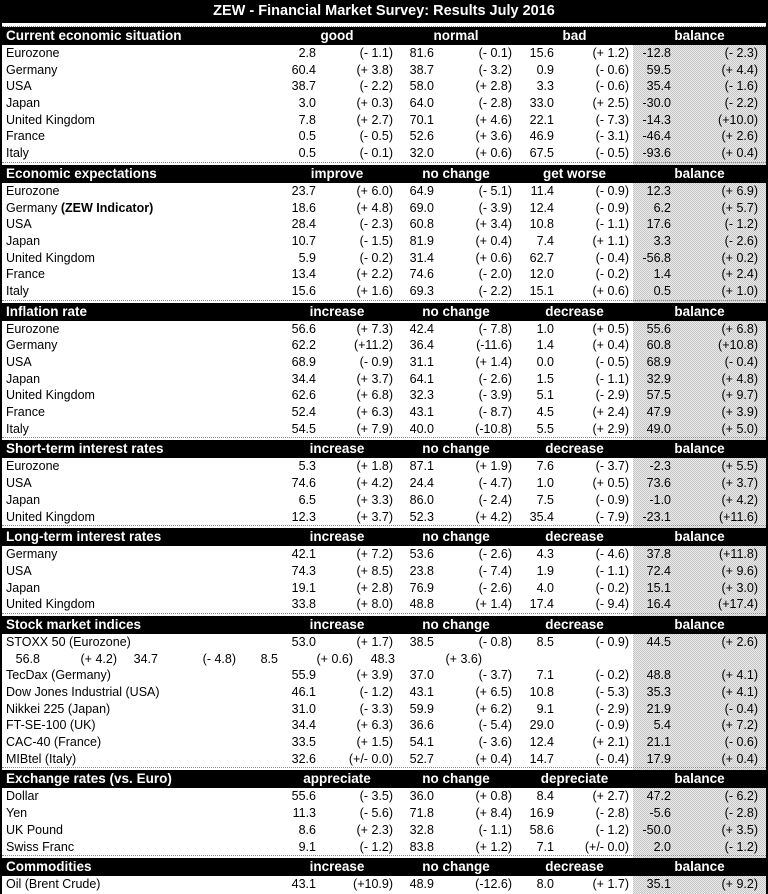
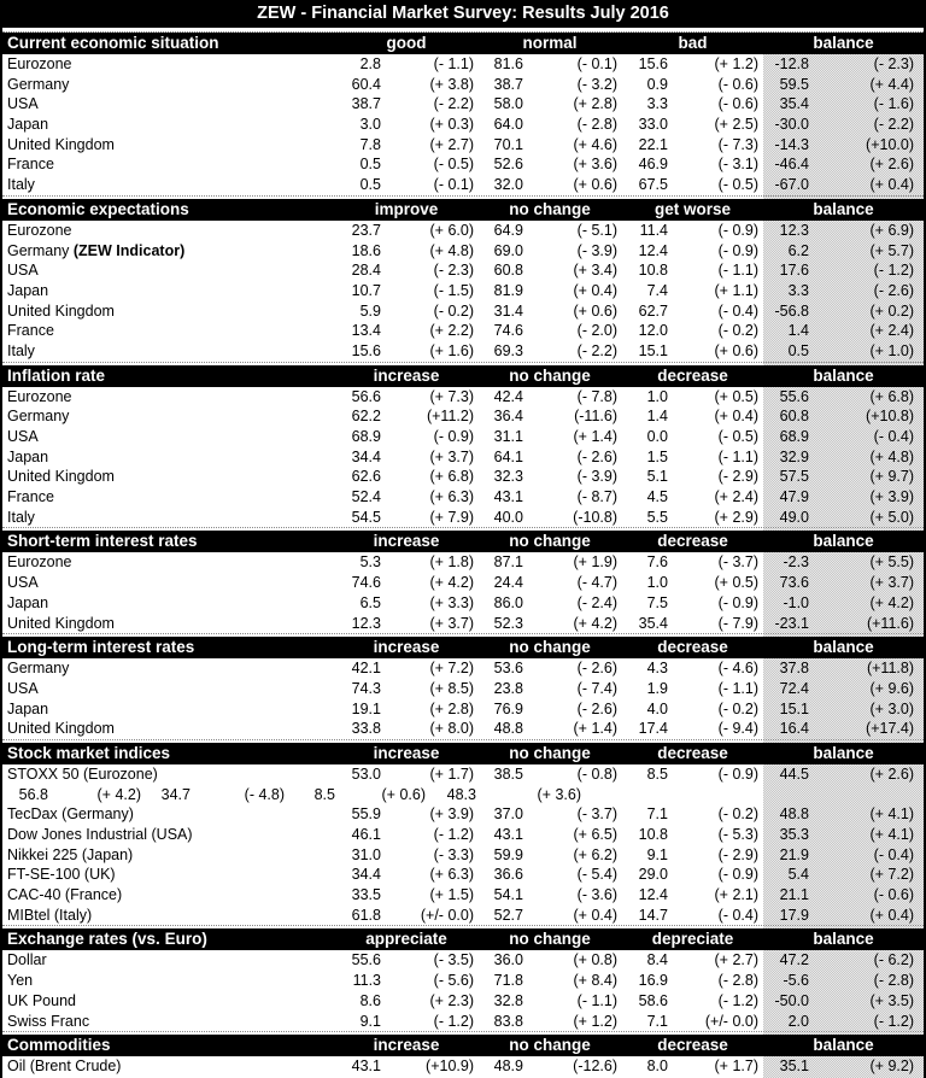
  ZEW - Financial Market Survey: Results July 2016
  Current economic situation
  good
  normal
  bad
  balance
  Eurozone
  2.8
  (- 1.1)
  81.6
  (- 0.1)
  15.6
  (+ 1.2)
  -12.8
  (- 2.3)
  Germany
  60.4
  (+ 3.8)
  38.7
  (- 3.2)
  0.9
  (- 0.6)
  59.5
  (+ 4.4)
  USA
  38.7
  (- 2.2)
  58.0
  (+ 2.8)
  3.3
  (- 0.6)
  35.4
  (- 1.6)
  Japan
  3.0
  (+ 0.3)
  64.0
  (- 2.8)
  33.0
  (+ 2.5)
  -30.0
  (- 2.2)
  United Kingdom
  7.8
  (+ 2.7)
  70.1
  (+ 4.6)
  22.1
  (- 7.3)
  -14.3
  (+10.0)
  France
  0.5
  (- 0.5)
  52.6
  (+ 3.6)
  46.9
  (- 3.1)
  -46.4
  (+ 2.6)
  Italy
  0.5
  (- 0.1)
  32.0
  (+ 0.6)
  67.5
  (- 0.5)
- -93.6
+ -67.0
  (+ 0.4)
  Economic expectations
  improve
  no change
  get worse
  balance
  Eurozone
  23.7
  (+ 6.0)
  64.9
  (- 5.1)
  11.4
  (- 0.9)
  12.3
  (+ 6.9)
  Germany (ZEW Indicator)
  18.6
  (+ 4.8)
  69.0
  (- 3.9)
  12.4
  (- 0.9)
  6.2
  (+ 5.7)
  USA
  28.4
  (- 2.3)
  60.8
  (+ 3.4)
  10.8
  (- 1.1)
  17.6
  (- 1.2)
  Japan
  10.7
  (- 1.5)
  81.9
  (+ 0.4)
  7.4
  (+ 1.1)
  3.3
  (- 2.6)
  United Kingdom
  5.9
  (- 0.2)
  31.4
  (+ 0.6)
  62.7
  (- 0.4)
  -56.8
  (+ 0.2)
  France
  13.4
  (+ 2.2)
  74.6
  (- 2.0)
  12.0
  (- 0.2)
  1.4
  (+ 2.4)
  Italy
  15.6
  (+ 1.6)
  69.3
  (- 2.2)
  15.1
  (+ 0.6)
  0.5
  (+ 1.0)
  Inflation rate
  increase
  no change
  decrease
  balance
  Eurozone
  56.6
  (+ 7.3)
  42.4
  (- 7.8)
  1.0
  (+ 0.5)
  55.6
  (+ 6.8)
  Germany
  62.2
  (+11.2)
  36.4
  (-11.6)
  1.4
  (+ 0.4)
  60.8
  (+10.8)
  USA
  68.9
  (- 0.9)
  31.1
  (+ 1.4)
  0.0
  (- 0.5)
  68.9
  (- 0.4)
  Japan
  34.4
  (+ 3.7)
  64.1
  (- 2.6)
  1.5
  (- 1.1)
  32.9
  (+ 4.8)
  United Kingdom
  62.6
  (+ 6.8)
  32.3
  (- 3.9)
  5.1
  (- 2.9)
  57.5
  (+ 9.7)
  France
  52.4
  (+ 6.3)
  43.1
  (- 8.7)
  4.5
  (+ 2.4)
  47.9
  (+ 3.9)
  Italy
  54.5
  (+ 7.9)
  40.0
  (-10.8)
  5.5
  (+ 2.9)
  49.0
  (+ 5.0)
  Short-term interest rates
  increase
  no change
  decrease
  balance
  Eurozone
  5.3
  (+ 1.8)
  87.1
  (+ 1.9)
  7.6
  (- 3.7)
  -2.3
  (+ 5.5)
  USA
  74.6
  (+ 4.2)
  24.4
  (- 4.7)
  1.0
  (+ 0.5)
  73.6
  (+ 3.7)
  Japan
  6.5
  (+ 3.3)
  86.0
  (- 2.4)
  7.5
  (- 0.9)
  -1.0
  (+ 4.2)
  United Kingdom
  12.3
  (+ 3.7)
  52.3
  (+ 4.2)
  35.4
  (- 7.9)
  -23.1
  (+11.6)
  Long-term interest rates
  increase
  no change
  decrease
  balance
  Germany
  42.1
  (+ 7.2)
  53.6
  (- 2.6)
  4.3
  (- 4.6)
  37.8
  (+11.8)
  USA
  74.3
  (+ 8.5)
  23.8
  (- 7.4)
  1.9
  (- 1.1)
  72.4
  (+ 9.6)
  Japan
  19.1
  (+ 2.8)
  76.9
  (- 2.6)
  4.0
  (- 0.2)
  15.1
  (+ 3.0)
  United Kingdom
  33.8
  (+ 8.0)
  48.8
  (+ 1.4)
  17.4
  (- 9.4)
  16.4
  (+17.4)
  Stock market indices
  increase
  no change
  decrease
  balance
  STOXX 50 (Eurozone)
  53.0
  (+ 1.7)
  38.5
  (- 0.8)
  8.5
  (- 0.9)
  44.5
  (+ 2.6)
  56.8
  (+ 4.2)
  34.7
  (- 4.8)
  8.5
  (+ 0.6)
  48.3
  (+ 3.6)
  TecDax (Germany)
  55.9
  (+ 3.9)
  37.0
  (- 3.7)
  7.1
  (- 0.2)
  48.8
  (+ 4.1)
  Dow Jones Industrial (USA)
  46.1
  (- 1.2)
  43.1
  (+ 6.5)
  10.8
  (- 5.3)
  35.3
  (+ 4.1)
  Nikkei 225 (Japan)
  31.0
  (- 3.3)
  59.9
  (+ 6.2)
  9.1
  (- 2.9)
  21.9
  (- 0.4)
  FT-SE-100 (UK)
  34.4
  (+ 6.3)
  36.6
  (- 5.4)
  29.0
  (- 0.9)
  5.4
  (+ 7.2)
  CAC-40 (France)
  33.5
  (+ 1.5)
  54.1
  (- 3.6)
  12.4
  (+ 2.1)
  21.1
  (- 0.6)
  MIBtel (Italy)
- 32.6
+ 61.8
  (+/- 0.0)
  52.7
  (+ 0.4)
  14.7
  (- 0.4)
  17.9
  (+ 0.4)
  Exchange rates (vs. Euro)
  appreciate
  no change
  depreciate
  balance
  Dollar
  55.6
  (- 3.5)
  36.0
  (+ 0.8)
  8.4
  (+ 2.7)
  47.2
  (- 6.2)
  Yen
  11.3
  (- 5.6)
  71.8
  (+ 8.4)
  16.9
  (- 2.8)
  -5.6
  (- 2.8)
  UK Pound
  8.6
  (+ 2.3)
  32.8
  (- 1.1)
  58.6
  (- 1.2)
  -50.0
  (+ 3.5)
  Swiss Franc
  9.1
  (- 1.2)
  83.8
  (+ 1.2)
  7.1
  (+/- 0.0)
  2.0
  (- 1.2)
  Commodities
  increase
  no change
  decrease
  balance
  Oil (Brent Crude)
  43.1
  (+10.9)
  48.9
  (-12.6)
  8.0
  (+ 1.7)
  35.1
  (+ 9.2)
